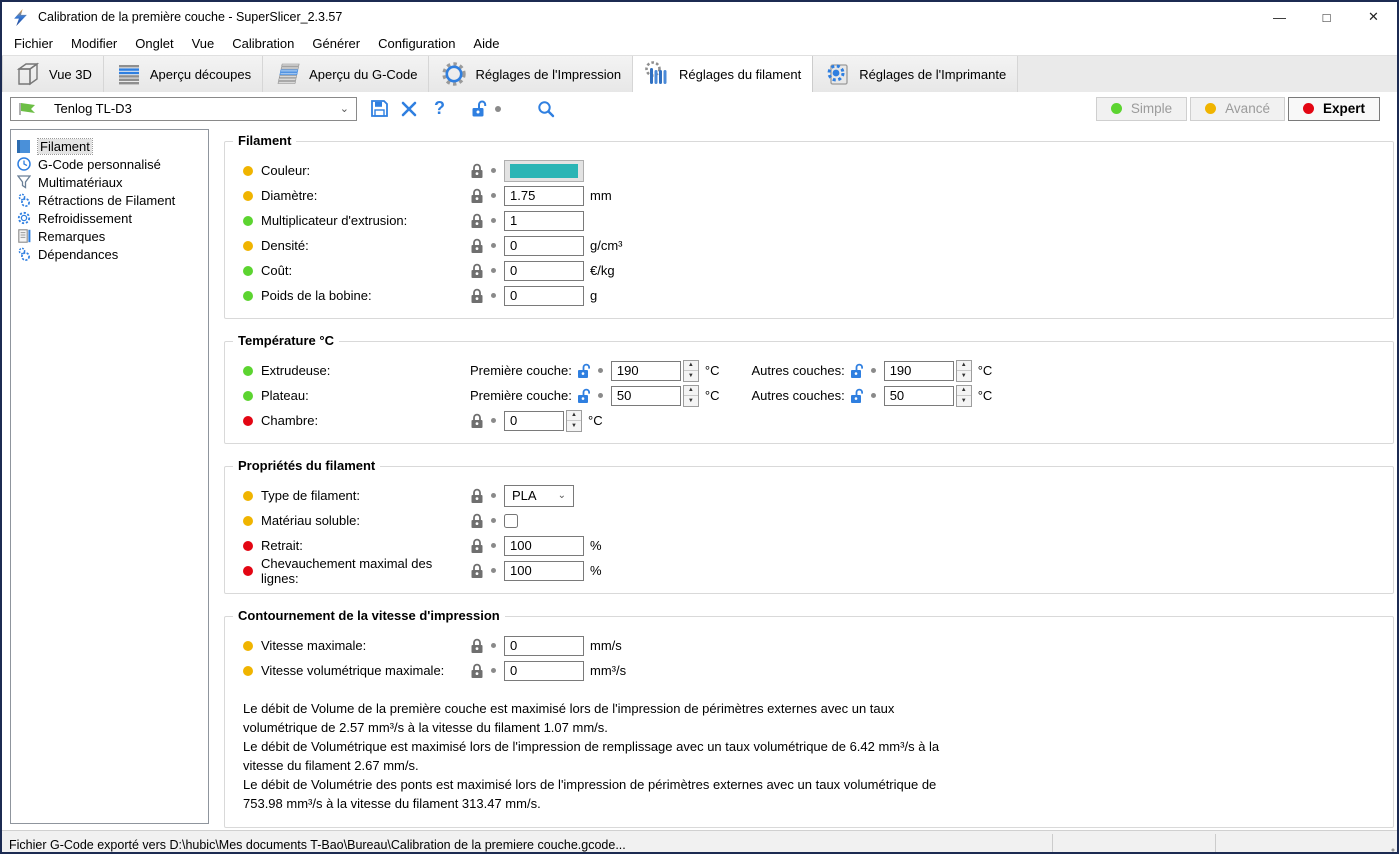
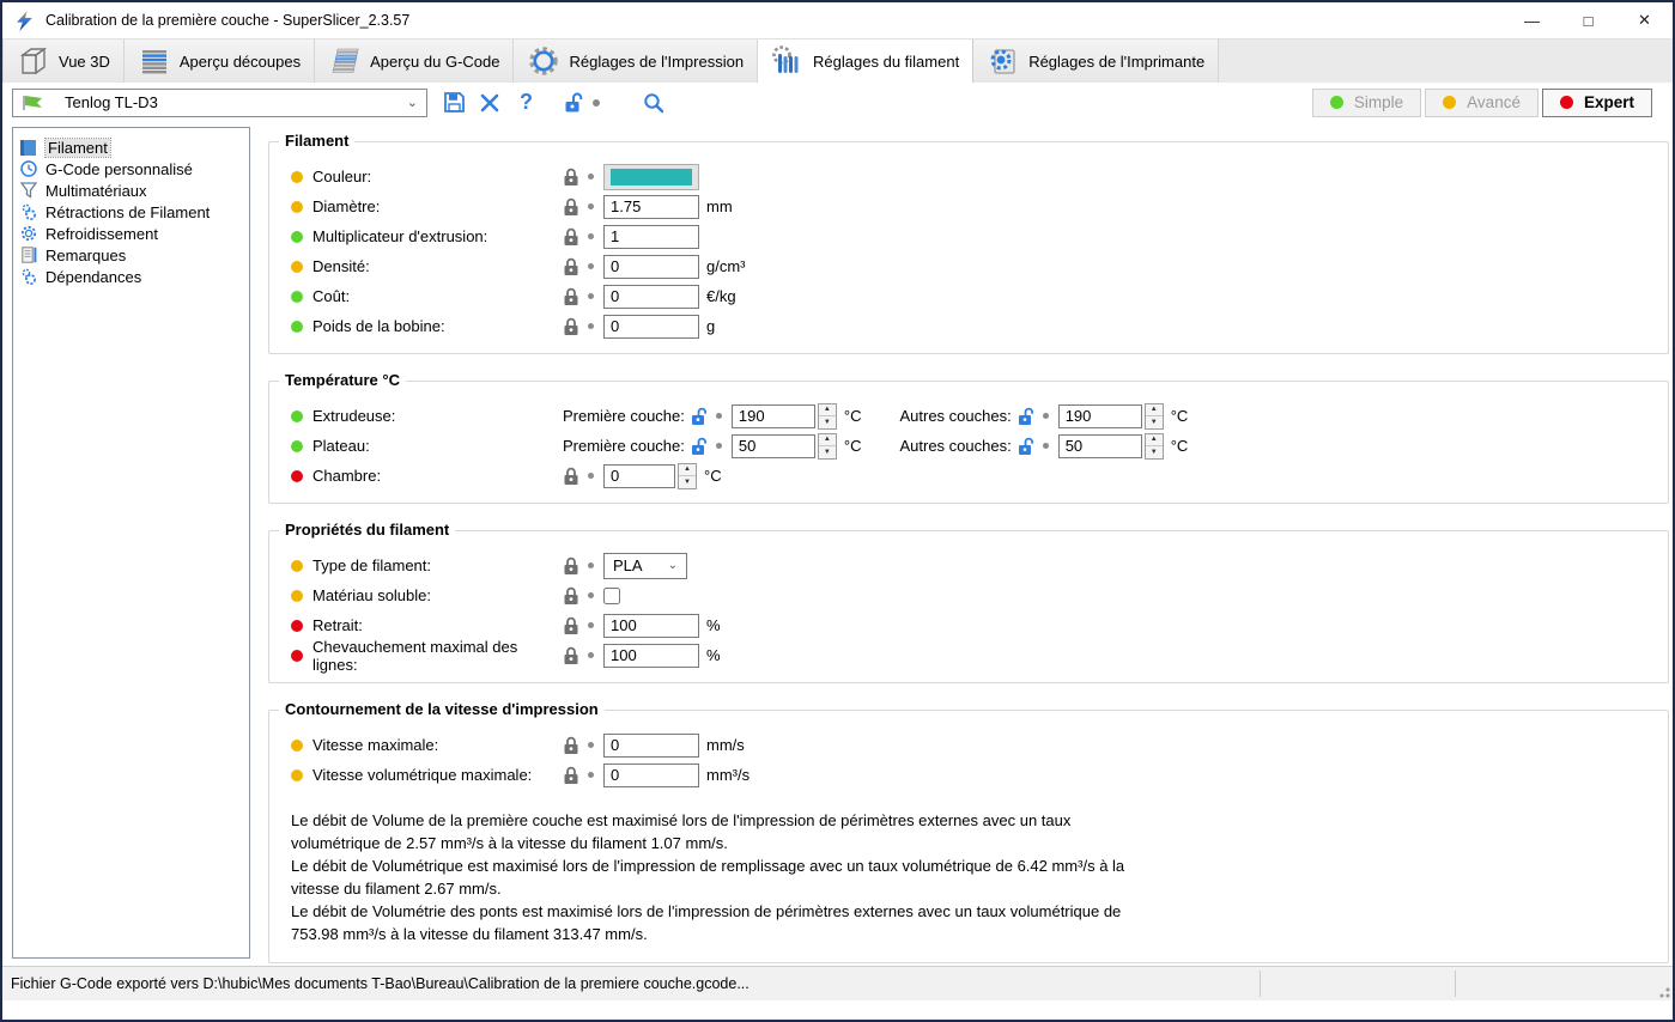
  Calibration de la première couche - SuperSlicer_2.3.57
  —
  □
  ✕
- Fichier
- Modifier
- Onglet
- Vue
- Calibration
- Générer
- Configuration
- Aide
  Vue 3D
  Aperçu découpes
  Aperçu du G-Code
  Réglages de l'Impression
  Réglages du filament
  Réglages de l'Imprimante
  Tenlog TL-D3
  ⌄
  ?
  Simple
  Avancé
  Expert
  Filament
  G-Code personnalisé
  Multimatériaux
  Rétractions de Filament
  Refroidissement
  Remarques
  Dépendances
  Filament
  Couleur:
  Diamètre:
  1.75
  mm
  Multiplicateur d'extrusion:
  1
  Densité:
  0
  g/cm³
  Coût:
  0
  €/kg
  Poids de la bobine:
  0
  g
  Température °C
  Extrudeuse:
  Première couche:
  190
  °C
  Autres couches:
  190
  °C
  Plateau:
  Première couche:
  50
  °C
  Autres couches:
  50
  °C
  Chambre:
  0
  °C
  Propriétés du filament
  Type de filament:
  PLA
  ⌄
  Matériau soluble:
  Retrait:
  100
  %
  Chevauchement maximal des lignes:
  100
  %
  Contournement de la vitesse d'impression
  Vitesse maximale:
  0
  mm/s
  Vitesse volumétrique maximale:
  0
  mm³/s
  Le débit de Volume de la première couche est maximisé lors de l'impression de périmètres externes avec un taux volumétrique de 2.57 mm³/s à la vitesse du filament 1.07 mm/s.
  Le débit de Volumétrique est maximisé lors de l'impression de remplissage avec un taux volumétrique de 6.42 mm³/s à la vitesse du filament 2.67 mm/s.
  Le débit de Volumétrie des ponts est maximisé lors de l'impression de périmètres externes avec un taux volumétrique de 753.98 mm³/s à la vitesse du filament 313.47 mm/s.
  Fichier G-Code exporté vers D:\hubic\Mes documents T-Bao\Bureau\Calibration de la premiere couche.gcode...
